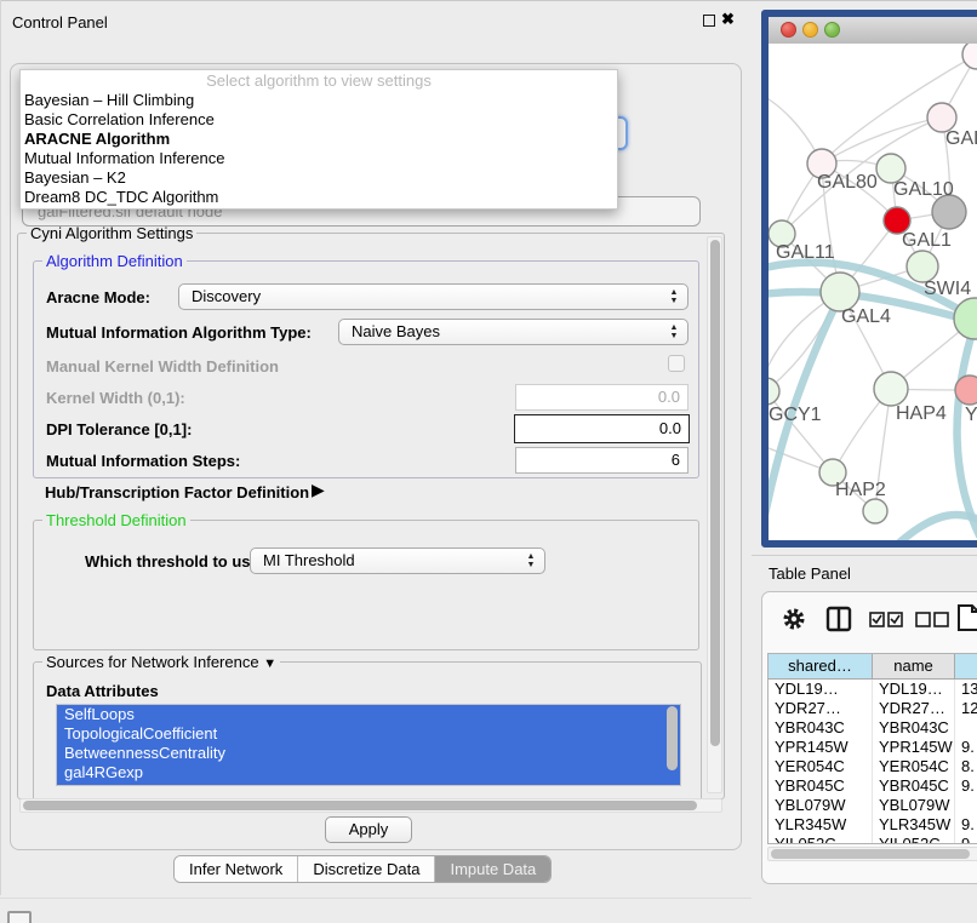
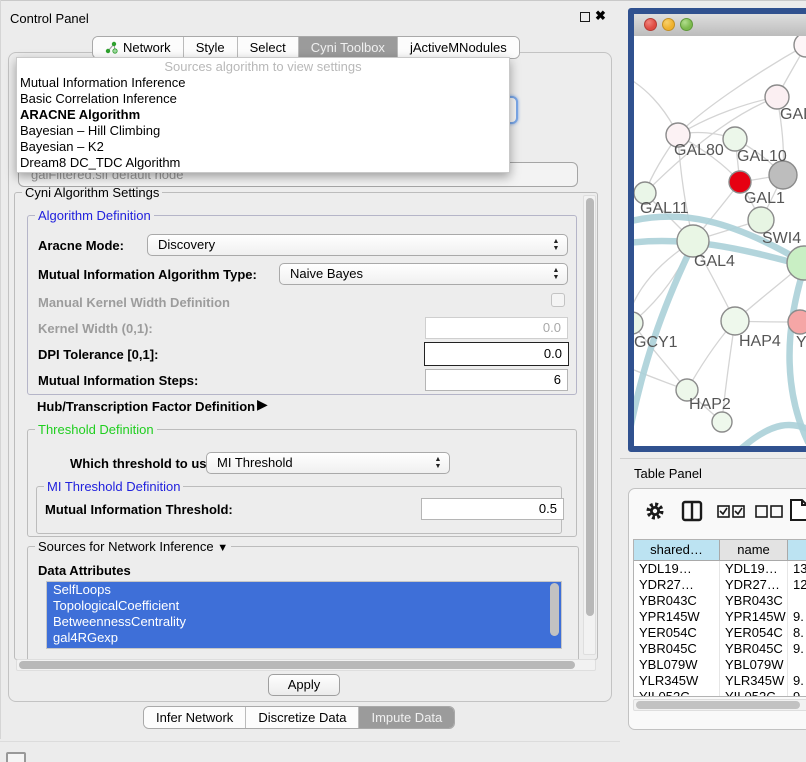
  Control Panel
  ✖
+ Network
+ Style
+ Select
+ Cyni Toolbox
+ jActiveMNodules
  galFiltered.sif default node
- Select algorithm to view settings
+ Sources algorithm to view settings
- Bayesian – Hill Climbing
+ Mutual Information Inference
  Basic Correlation Inference
  ARACNE Algorithm
- Mutual Information Inference
+ Bayesian – Hill Climbing
  Bayesian – K2
  Dream8 DC_TDC Algorithm
  Cyni Algorithm Settings
  Algorithm Definition
  Aracne Mode:
  Discovery
  Mutual Information Algorithm Type:
  Naive Bayes
  Manual Kernel Width Definition
  Kernel Width (0,1):
  0.0
  DPI Tolerance [0,1]:
  0.0
  Mutual Information Steps:
  6
  Hub/Transcription Factor Definition
  ▶
  Threshold Definition
  Which threshold to us
  MI Threshold
+ MI Threshold Definition
+ Mutual Information Threshold:
+ 0.5
  Sources for Network Inference ▼
  Data Attributes
  SelfLoops
  TopologicalCoefficient
  BetweennessCentrality
  gal4RGexp
  Apply
  Infer Network
  Discretize Data
  Impute Data
  GAL80
  GAL10
  GAL1
  GAL11
  SWI4
  GAL4
  GCY1
  HAP4
  Y
  HAP2
  Table Panel
  shared…
  name
  YDL19…
  YDL19…
  13
  YDR27…
  YDR27…
  12
  YBR043C
  YBR043C
  YPR145W
  YPR145W
  9.
  YER054C
  YER054C
  8.
  YBR045C
  YBR045C
  9.
  YBL079W
  YBL079W
  YLR345W
  YLR345W
  9.
